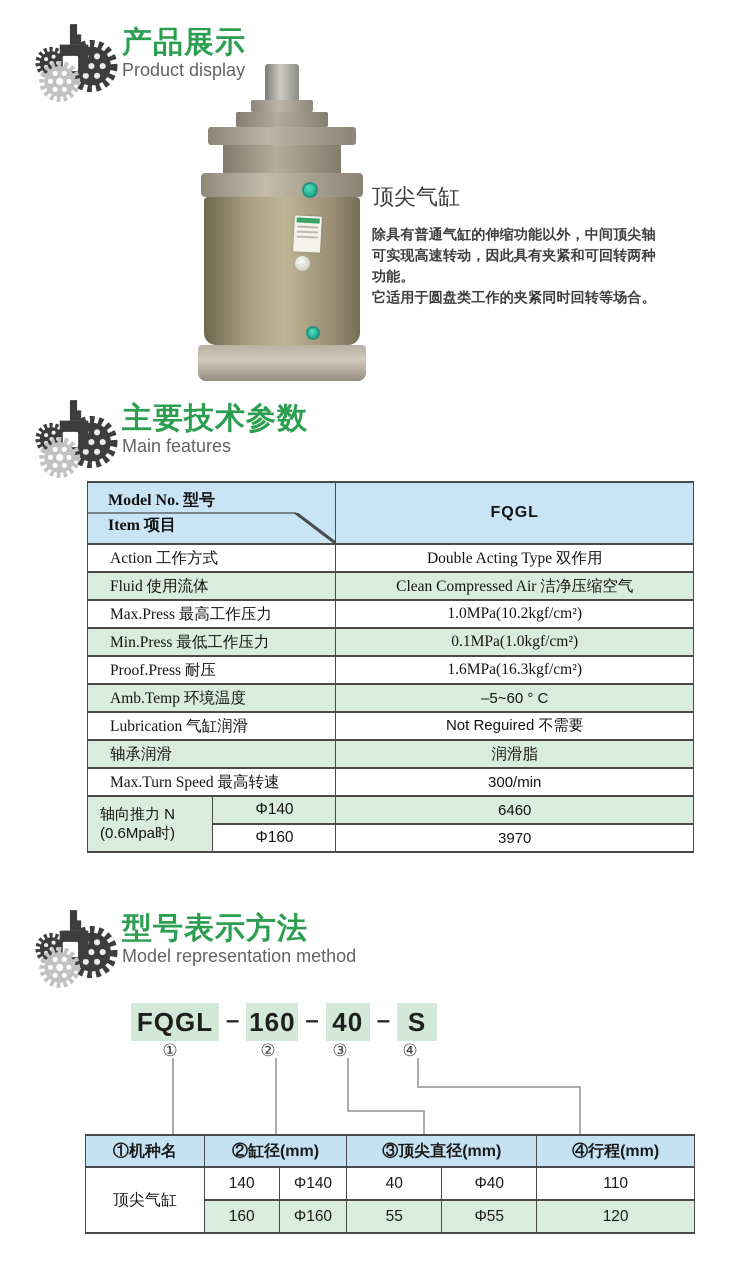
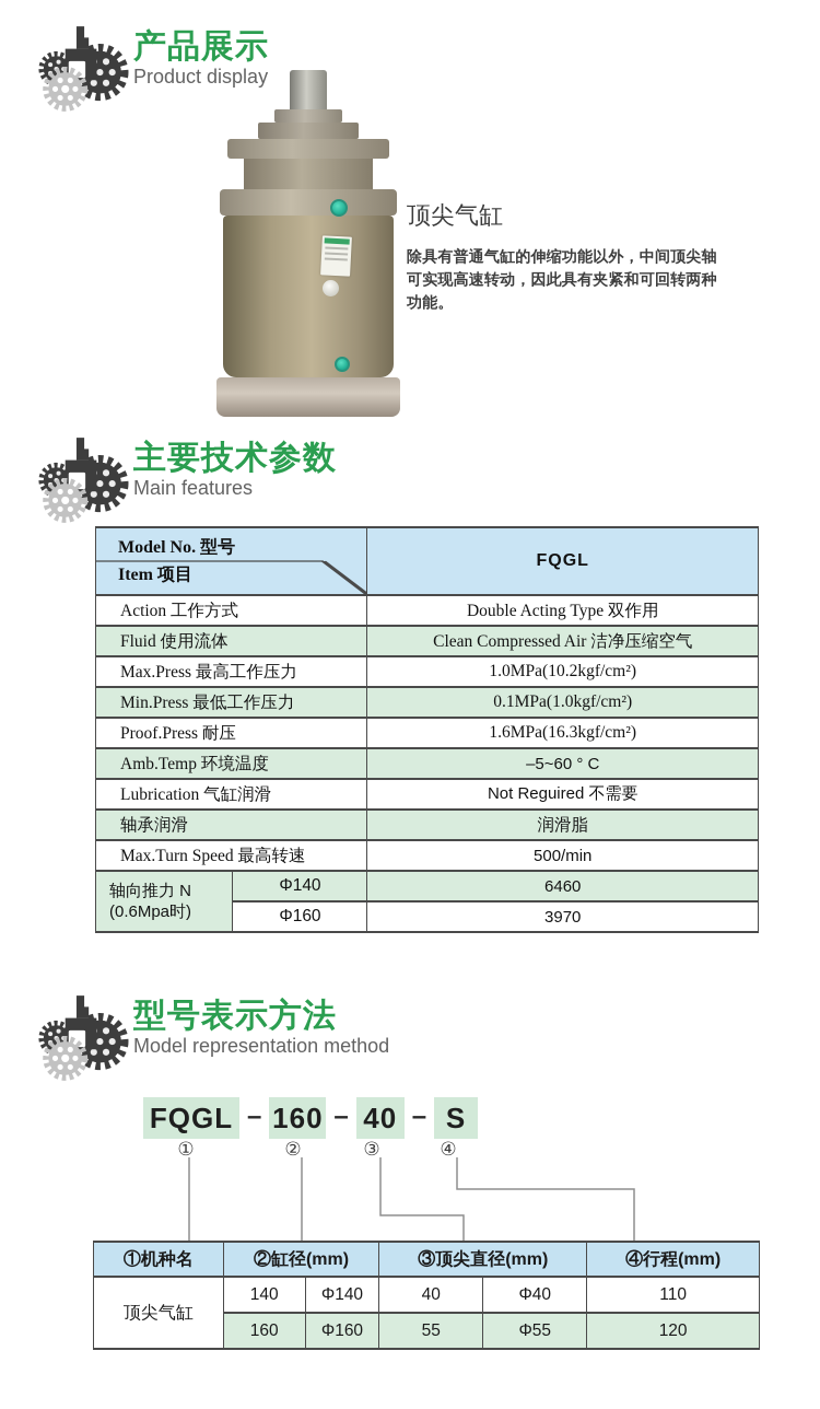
  产品展示
  Product display
  顶尖气缸
  除具有普通气缸的伸缩功能以外，中间顶尖轴
  可实现高速转动，因此具有夹紧和可回转两种
  功能。
- 它适用于圆盘类工作的夹紧同时回转等场合。
  主要技术参数
  Main features
  Model No. 型号 Item 项目	FQGL
  Action 工作方式	Double Acting Type 双作用
  Fluid 使用流体	Clean Compressed Air 洁净压缩空气
  Max.Press 最高工作压力	1.0MPa(10.2kgf/cm²)
  Min.Press 最低工作压力	0.1MPa(1.0kgf/cm²)
  Proof.Press 耐压	1.6MPa(16.3kgf/cm²)
  Amb.Temp 环境温度	–5~60 ° C
  Lubrication 气缸润滑	Not Reguired 不需要
  轴承润滑	润滑脂
- Max.Turn Speed 最高转速	300/min
+ Max.Turn Speed 最高转速	500/min
  轴向推力 N (0.6Mpa时)	Φ140	6460
  Φ160	3970
  型号表示方法
  Model representation method
  FQGL
  –
  160
  –
  40
  –
  S
  ①
  ②
  ③
  ④
  ①机种名	②缸径(mm)	③顶尖直径(mm)	④行程(mm)
  顶尖气缸	140	Φ140	40	Φ40	110
  160	Φ160	55	Φ55	120
